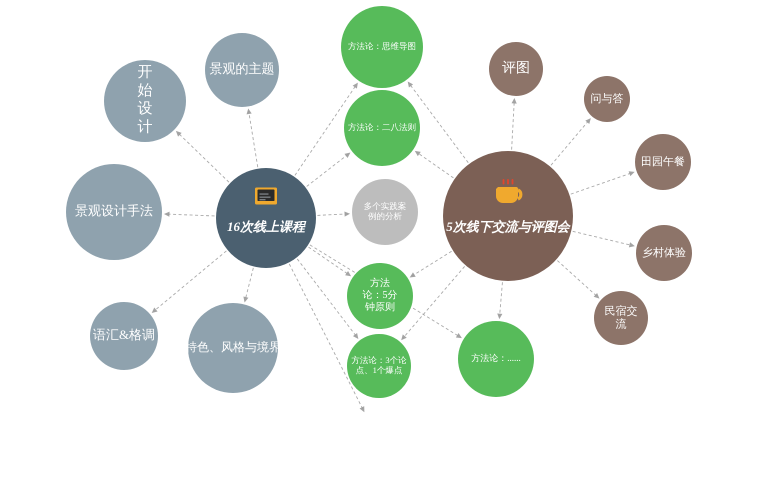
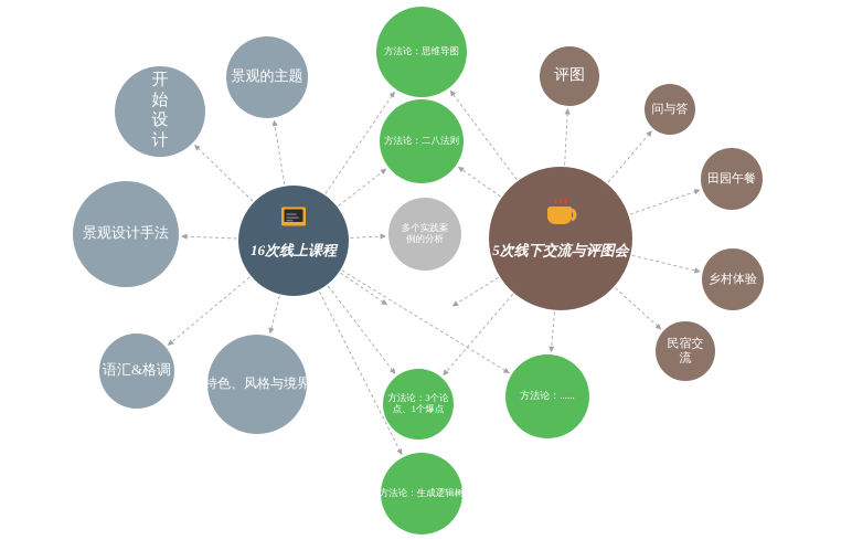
  16次线上课程
  5次线下交流与评图会
  开始设计
  景观的主题
  景观设计手法
  语汇&格调
  特色、风格与境界
  方法论：思维导图
  方法论：二八法则
  多个实践案例的分析
- 方法论：5分钟原则
  方法论：3个论点、1个爆点
+ 方法论：生成逻辑树
  方法论：......
  评图
  问与答
  田园午餐
  乡村体验
  民宿交流
